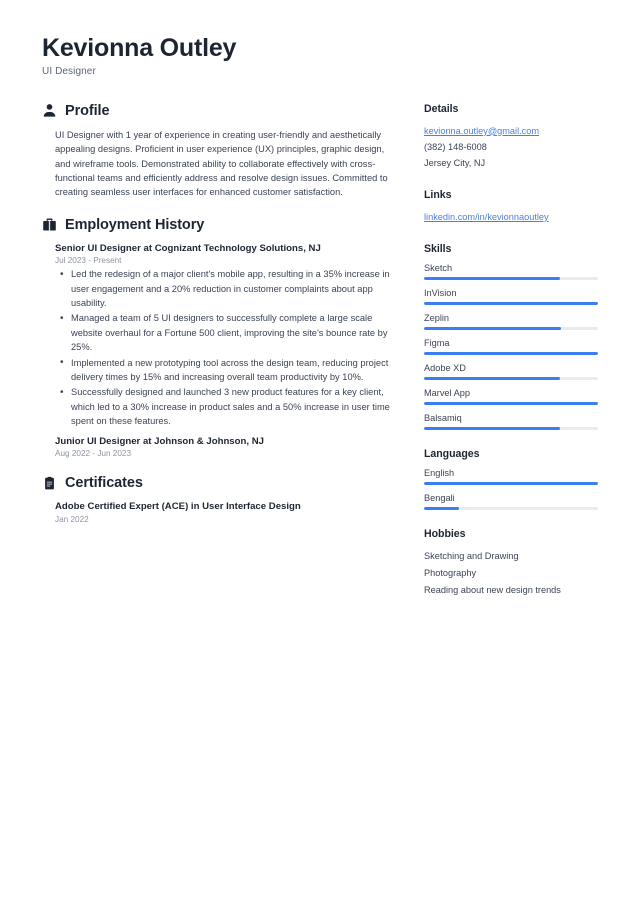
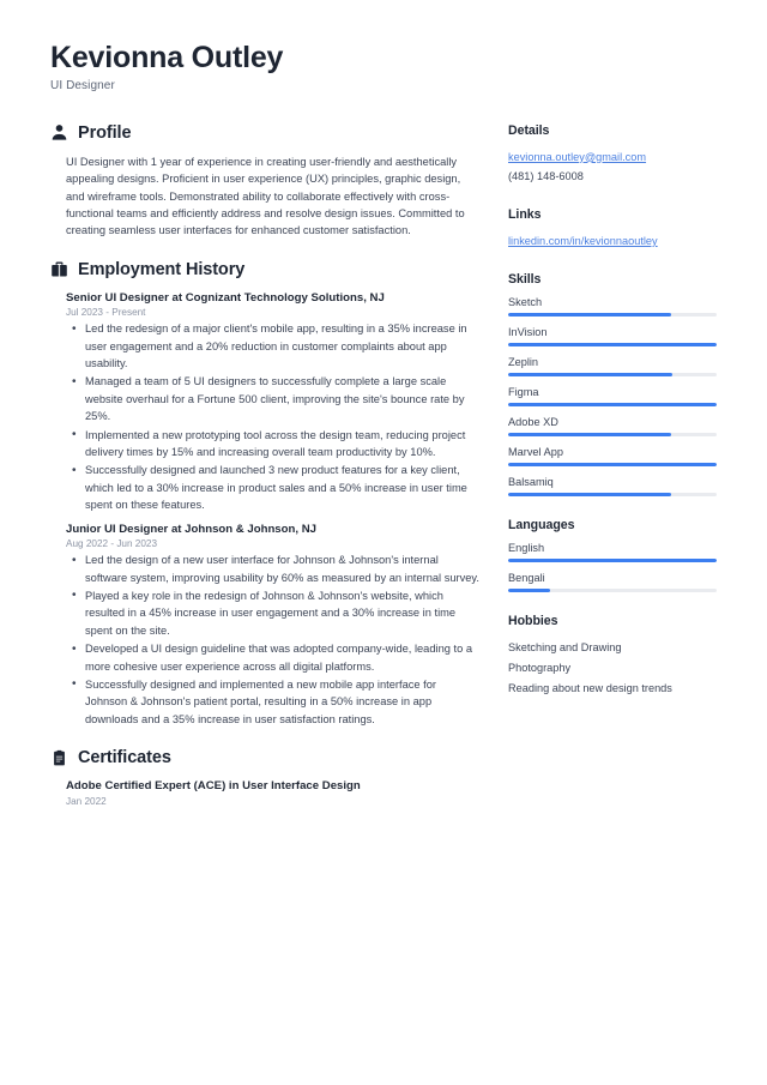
  Kevionna Outley
  UI Designer
  Profile
  UI Designer with 1 year of experience in creating user-friendly and aesthetically appealing designs. Proficient in user experience (UX) principles, graphic design, and wireframe tools. Demonstrated ability to collaborate effectively with cross-functional teams and efficiently address and resolve design issues. Committed to creating seamless user interfaces for enhanced customer satisfaction.
  Employment History
  Senior UI Designer at Cognizant Technology Solutions, NJ
  Jul 2023 - Present
  Led the redesign of a major client's mobile app, resulting in a 35% increase in user engagement and a 20% reduction in customer complaints about app usability.
  Managed a team of 5 UI designers to successfully complete a large scale website overhaul for a Fortune 500 client, improving the site's bounce rate by 25%.
  Implemented a new prototyping tool across the design team, reducing project delivery times by 15% and increasing overall team productivity by 10%.
  Successfully designed and launched 3 new product features for a key client, which led to a 30% increase in product sales and a 50% increase in user time spent on these features.
  Junior UI Designer at Johnson & Johnson, NJ
  Aug 2022 - Jun 2023
+ Led the design of a new user interface for Johnson & Johnson's internal software system, improving usability by 60% as measured by an internal survey.
+ Played a key role in the redesign of Johnson & Johnson's website, which resulted in a 45% increase in user engagement and a 30% increase in time spent on the site.
+ Developed a UI design guideline that was adopted company-wide, leading to a more cohesive user experience across all digital platforms.
+ Successfully designed and implemented a new mobile app interface for Johnson & Johnson's patient portal, resulting in a 50% increase in app downloads and a 35% increase in user satisfaction ratings.
  Certificates
  Adobe Certified Expert (ACE) in User Interface Design
  Jan 2022
  Details
  kevionna.outley@gmail.com
- (382) 148-6008
+ (481) 148-6008
- Jersey City, NJ
  Links
  linkedin.com/in/kevionnaoutley
  Skills
  Sketch
  InVision
  Zeplin
  Figma
  Adobe XD
  Marvel App
  Balsamiq
  Languages
  English
  Bengali
  Hobbies
  Sketching and Drawing
  Photography
  Reading about new design trends
